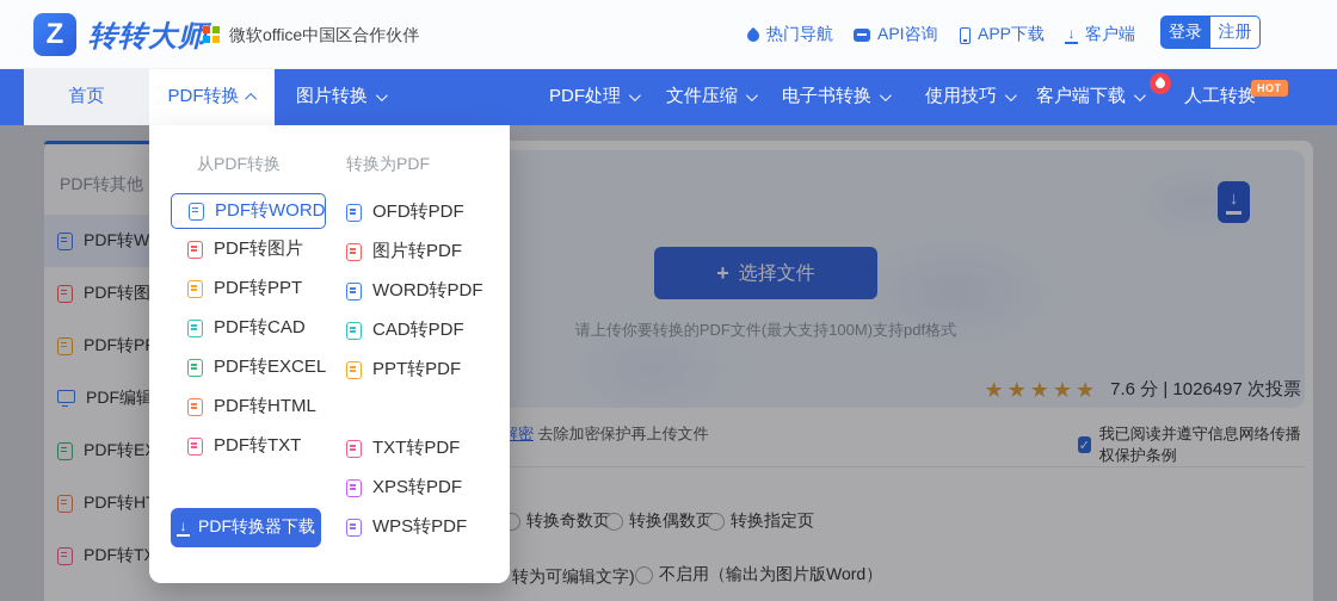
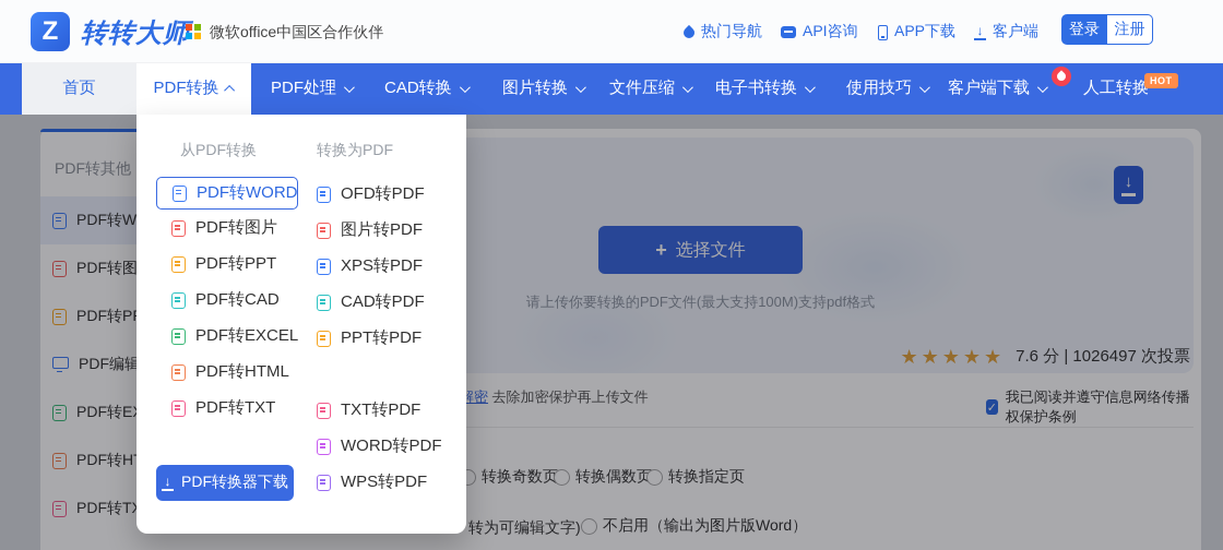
  Z
  转转大师
  微软office中国区合作伙伴
  热门导航
  API咨询
  APP下载
  ↓
  客户端
  登录
  注册
  首页
  PDF转换
- 图片转换
+ PDF处理
+ CAD转换
- PDF处理
+ 图片转换
  文件压缩
  电子书转换
  使用技巧
  客户端下载
  人工转换
  HOT
  PDF转其他
  PDF转图
  PDF转P
  PDF编辑
  PDF转T
  +
  选择文件
  请上传你要转换的PDF文件(最大支持100M)支持pdf格式
  ↓
  ★★★★★
  7.6 分 | 1026497 次投票
  解密 去除加密保护再上传文件
  ✓
  我已阅读并遵守信息网络传播权保护条例
  转换奇数页
  转换偶数页
  转换指定页
  转为可编辑文字)
  不启用（输出为图片版Word）
  从PDF转换
  转换为PDF
  PDF转WORD
  PDF转图片
  PDF转PPT
  PDF转CAD
  PDF转EXCEL
  PDF转HTML
  PDF转TXT
  OFD转PDF
  图片转PDF
- WORD转PDF
+ XPS转PDF
  CAD转PDF
  PPT转PDF
  TXT转PDF
- XPS转PDF
+ WORD转PDF
  WPS转PDF
  ↓
  PDF转换器下载
